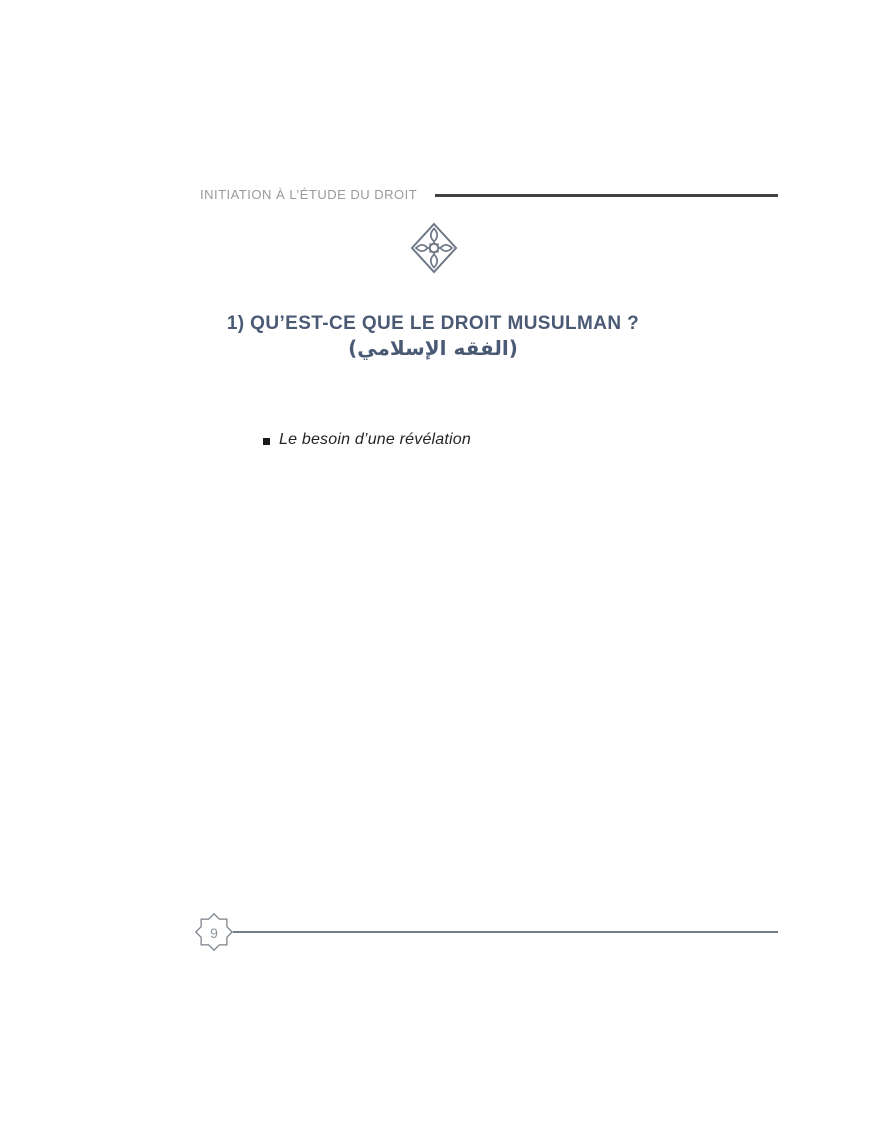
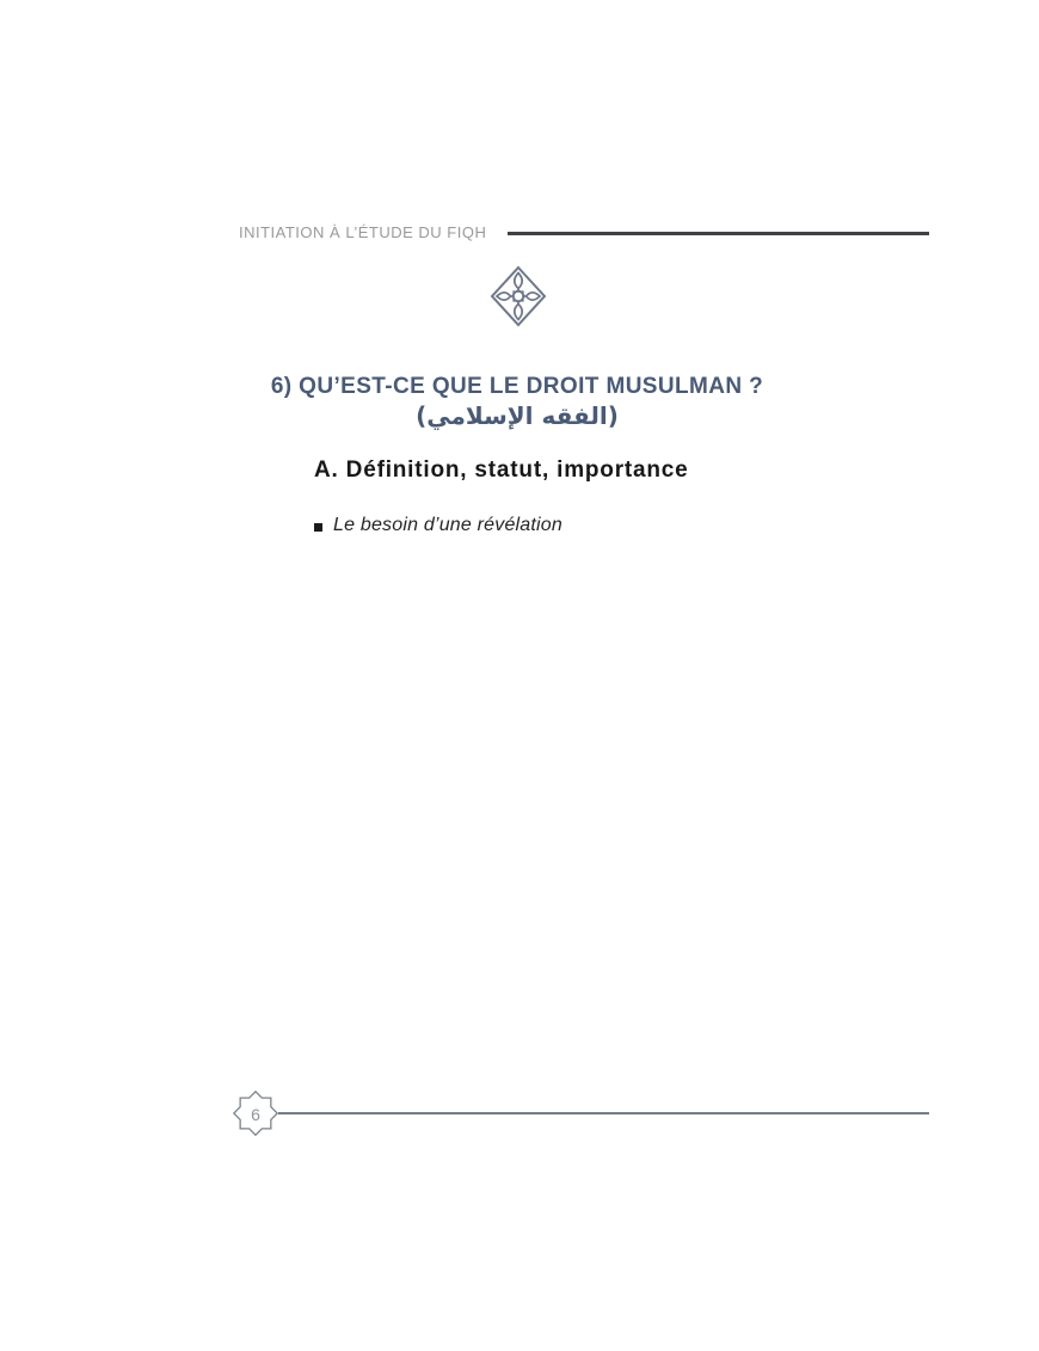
- INITIATION À L’ÉTUDE DU DROIT
+ INITIATION À L’ÉTUDE DU FIQH
- 1) QU’EST-CE QUE LE DROIT MUSULMAN ?
+ 6) QU’EST-CE QUE LE DROIT MUSULMAN ?
  (الفقه الإسلامي)
+ A. Définition, statut, importance
  Le besoin d’une révélation
- 9
+ 6
